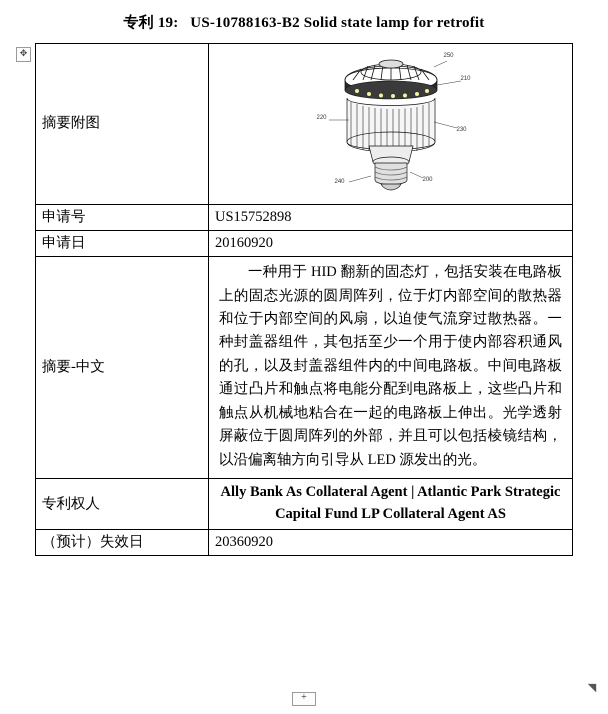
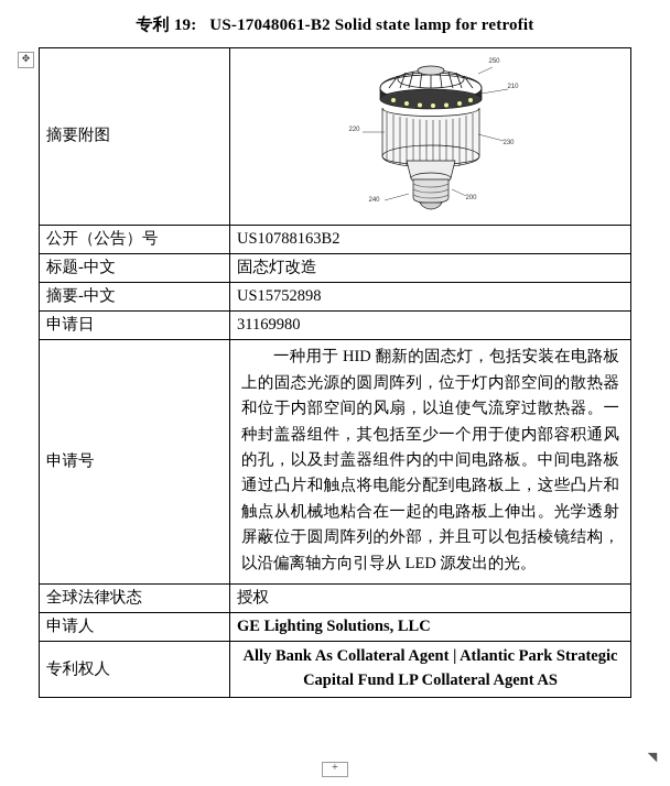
- 专利 19: US-10788163-B2 Solid state lamp for retrofit
+ 专利 19: US-17048061-B2 Solid state lamp for retrofit
  ✥
+ 公开（公告）号	US10788163B2
+ 标题-中文	固态灯改造
- 申请号	US15752898
+ 摘要-中文	US15752898
- 申请日	20160920
+ 申请日	31169980
- 摘要-中文	一种用于 HID 翻新的固态灯，包括安装在电路板上的固态光源的圆周阵列，位于灯内部空间的散热器和位于内部空间的风扇，以迫使气流穿过散热器。一种封盖器组件，其包括至少一个用于使内部容积通风的孔，以及封盖器组件内的中间电路板。中间电路板通过凸片和触点将电能分配到电路板上，这些凸片和触点从机械地粘合在一起的电路板上伸出。光学透射屏蔽位于圆周阵列的外部，并且可以包括棱镜结构，以沿偏离轴方向引导从 LED 源发出的光。
+ 申请号	一种用于 HID 翻新的固态灯，包括安装在电路板上的固态光源的圆周阵列，位于灯内部空间的散热器和位于内部空间的风扇，以迫使气流穿过散热器。一种封盖器组件，其包括至少一个用于使内部容积通风的孔，以及封盖器组件内的中间电路板。中间电路板通过凸片和触点将电能分配到电路板上，这些凸片和触点从机械地粘合在一起的电路板上伸出。光学透射屏蔽位于圆周阵列的外部，并且可以包括棱镜结构，以沿偏离轴方向引导从 LED 源发出的光。
+ 全球法律状态	授权
+ 申请人	GE Lighting Solutions, LLC
  专利权人	Ally Bank As Collateral Agent | Atlantic Park Strategic Capital Fund LP Collateral Agent AS
- （预计）失效日	20360920
  +
  ◥
